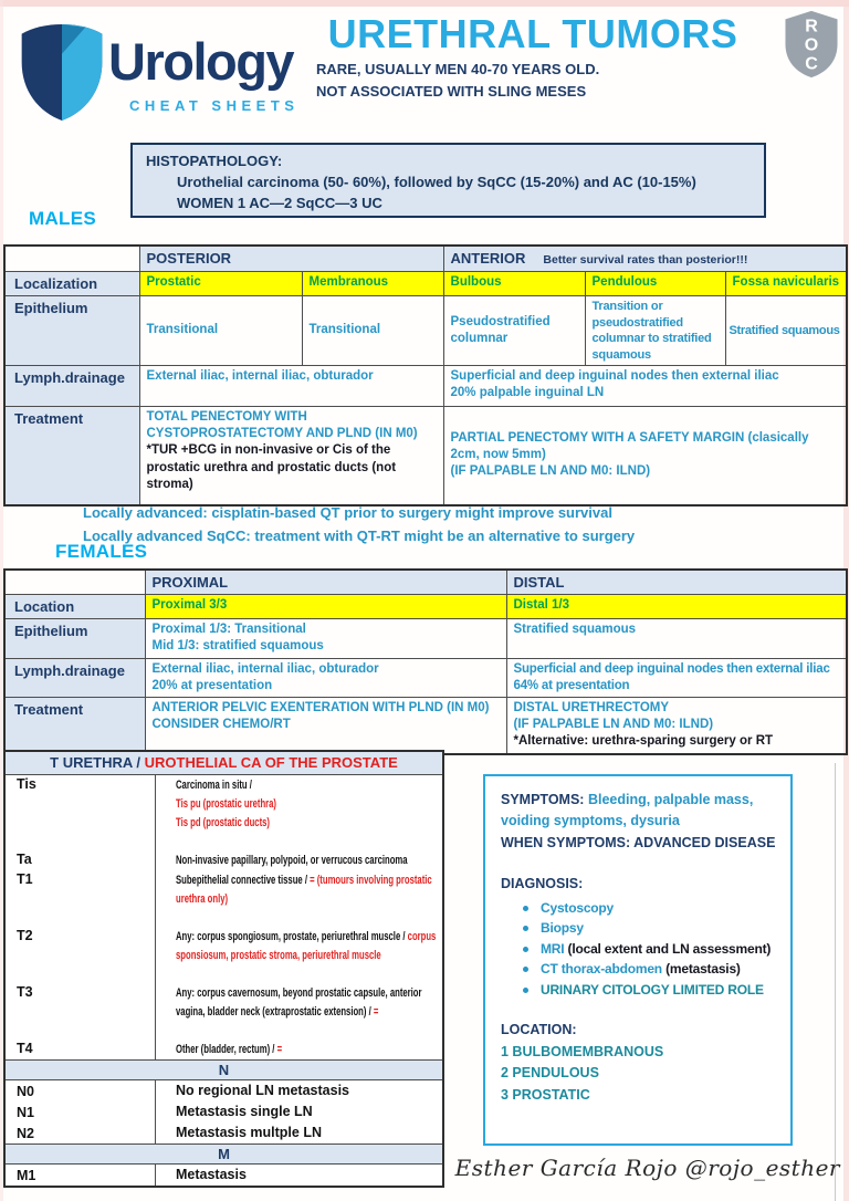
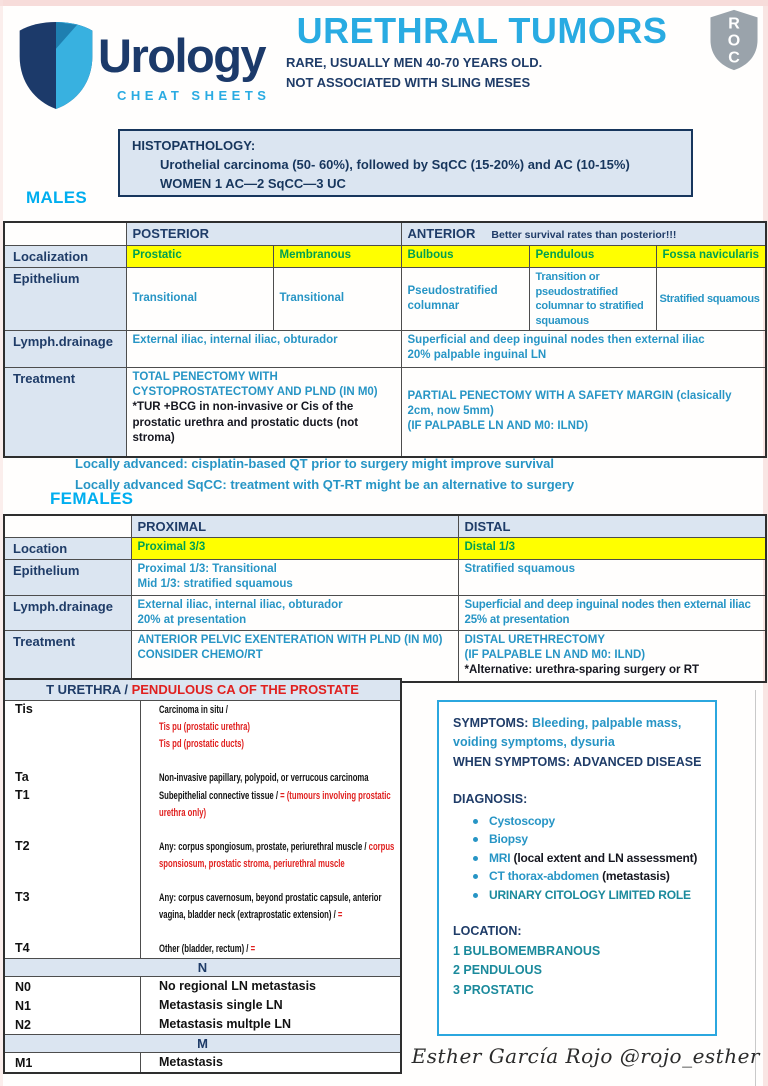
  Urology
  CHEAT SHEETS
  R
  O
  C
  URETHRAL TUMORS
  RARE, USUALLY MEN 40-70 YEARS OLD.
  NOT ASSOCIATED WITH SLING MESES
  HISTOPATHOLOGY:
  Urothelial carcinoma (50- 60%), followed by SqCC (15-20%) and AC (10-15%)
  WOMEN 1 AC—2 SqCC—3 UC
  MALES
  	POSTERIOR	ANTERIOR Better survival rates than posterior!!!
  Localization	Prostatic	Membranous	Bulbous	Pendulous	Fossa navicularis
  Epithelium	Transitional	Transitional	Pseudostratified columnar	Transition or pseudostratified columnar to stratified squamous	Stratified squamous
  Lymph.drainage	External iliac, internal iliac, obturador	Superficial and deep inguinal nodes then external iliac 20% palpable inguinal LN
  Treatment	TOTAL PENECTOMY WITH CYSTOPROSTATECTOMY AND PLND (IN M0) *TUR +BCG in non-invasive or Cis of the prostatic urethra and prostatic ducts (not stroma)	PARTIAL PENECTOMY WITH A SAFETY MARGIN (clasically 2cm, now 5mm) (IF PALPABLE LN AND M0: ILND)
  Locally advanced: cisplatin-based QT prior to surgery might improve survival
  Locally advanced SqCC: treatment with QT-RT might be an alternative to surgery
  FEMALES
  	PROXIMAL	DISTAL
  Location	Proximal 3/3	Distal 1/3
  Epithelium	Proximal 1/3: Transitional Mid 1/3: stratified squamous	Stratified squamous
- Lymph.drainage	External iliac, internal iliac, obturador 20% at presentation	Superficial and deep inguinal nodes then external iliac 64% at presentation
+ Lymph.drainage	External iliac, internal iliac, obturador 20% at presentation	Superficial and deep inguinal nodes then external iliac 25% at presentation
  Treatment	ANTERIOR PELVIC EXENTERATION WITH PLND (IN M0) CONSIDER CHEMO/RT	DISTAL URETHRECTOMY (IF PALPABLE LN AND M0: ILND) *Alternative: urethra-sparing surgery or RT
- T URETHRA / UROTHELIAL CA OF THE PROSTATE
+ T URETHRA / PENDULOUS CA OF THE PROSTATE
  Tis
  Carcinoma in situ /
  Tis pu (prostatic urethra)
  Tis pd (prostatic ducts)
  Ta
  Non-invasive papillary, polypoid, or verrucous carcinoma
  T1
  Subepithelial connective tissue / = (tumours involving prostatic urethra only)
  T2
  Any: corpus spongiosum, prostate, periurethral muscle / corpus sponsiosum, prostatic stroma, periurethral muscle
  T3
  Any: corpus cavernosum, beyond prostatic capsule, anterior vagina, bladder neck (extraprostatic extension) / =
  T4
  Other (bladder, rectum) / =
  N
  N0
  No regional LN metastasis
  N1
  Metastasis single LN
  N2
  Metastasis multple LN
  M
  M1
  Metastasis
  SYMPTOMS: Bleeding, palpable mass,
  voiding symptoms, dysuria
  WHEN SYMPTOMS: ADVANCED DISEASE
  DIAGNOSIS:
  Cystoscopy
  Biopsy
  MRI (local extent and LN assessment)
  CT thorax-abdomen (metastasis)
  URINARY CITOLOGY LIMITED ROLE
  LOCATION:
  1 BULBOMEMBRANOUS
  2 PENDULOUS
  3 PROSTATIC
  Esther García Rojo @rojo_esther
